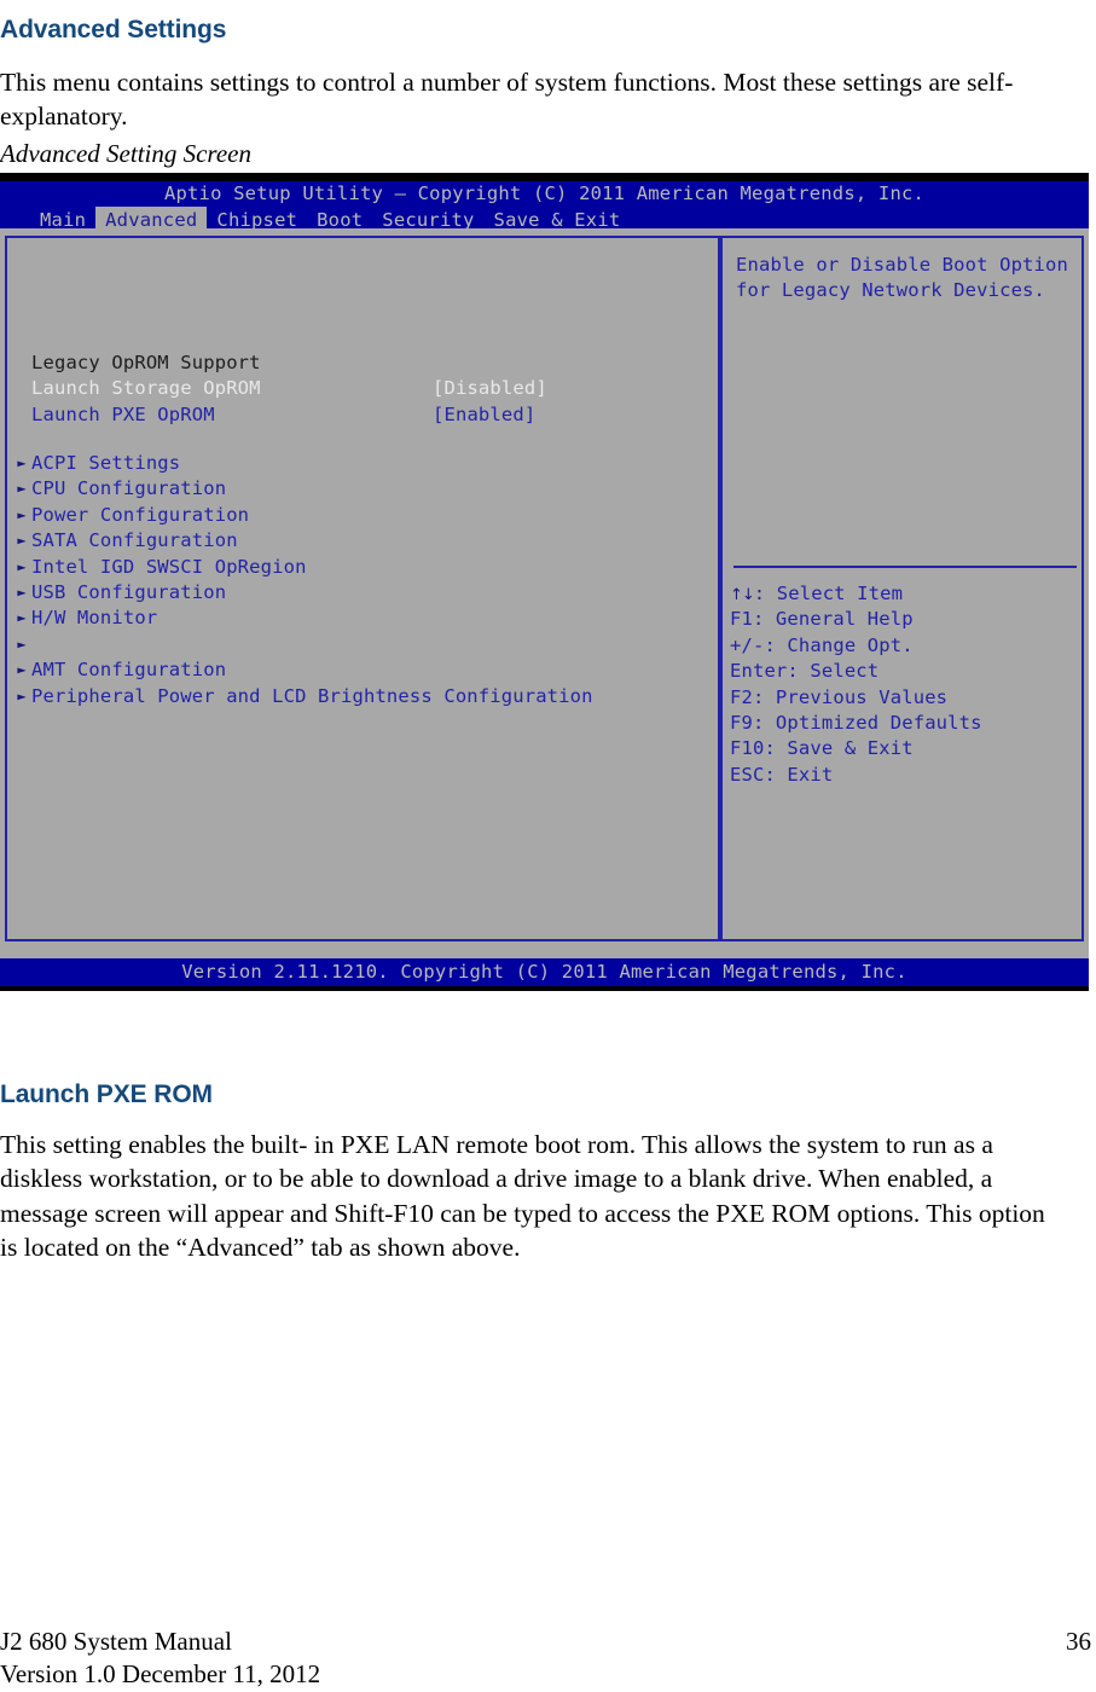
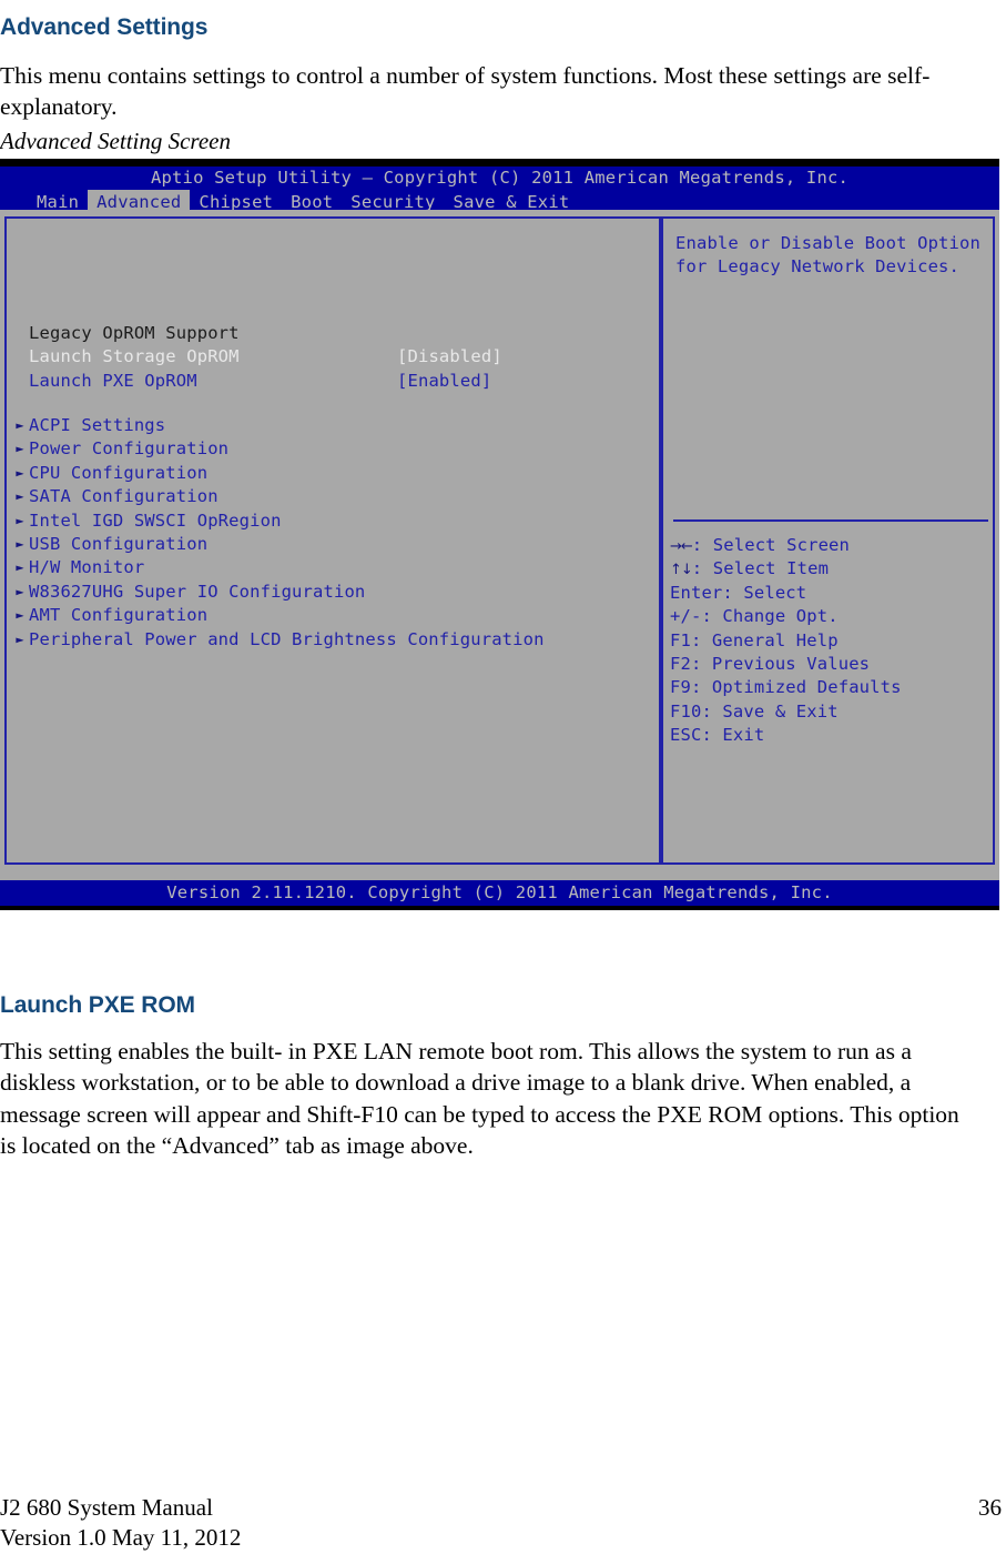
  Advanced Settings
  This menu contains settings to control a number of system functions. Most these settings are self-explanatory.
  Advanced Setting Screen
  Aptio Setup Utility – Copyright (C) 2011 American Megatrends, Inc.
  Main
  Advanced
  Chipset
  Boot
  Security
  Save & Exit
  Legacy OpROM Support
  Launch Storage OpROM
  [Disabled]
  Launch PXE OpROM
  [Enabled]
  ►
  ACPI Settings
  ►
- CPU Configuration
+ Power Configuration
  ►
- Power Configuration
+ CPU Configuration
  ►
  SATA Configuration
  ►
  Intel IGD SWSCI OpRegion
  ►
  USB Configuration
  ►
  H/W Monitor
  ►
+ W83627UHG Super IO Configuration
  ►
  AMT Configuration
  ►
  Peripheral Power and LCD Brightness Configuration
  Enable or Disable Boot Option
  for Legacy Network Devices.
+ →←: Select Screen
  ↑↓: Select Item
- F1: General Help
+ Enter: Select
  +/-: Change Opt.
- Enter: Select
+ F1: General Help
  F2: Previous Values
  F9: Optimized Defaults
  F10: Save & Exit
  ESC: Exit
  Version 2.11.1210. Copyright (C) 2011 American Megatrends, Inc.
  Launch PXE ROM
- This setting enables the built- in PXE LAN remote boot rom. This allows the system to run as a diskless workstation, or to be able to download a drive image to a blank drive. When enabled, a message screen will appear and Shift-F10 can be typed to access the PXE ROM options. This option is located on the “Advanced” tab as shown above.
+ This setting enables the built- in PXE LAN remote boot rom. This allows the system to run as a diskless workstation, or to be able to download a drive image to a blank drive. When enabled, a message screen will appear and Shift-F10 can be typed to access the PXE ROM options. This option is located on the “Advanced” tab as image above.
  J2 680 System Manual
- Version 1.0 December 11, 2012
+ Version 1.0 May 11, 2012
  36
